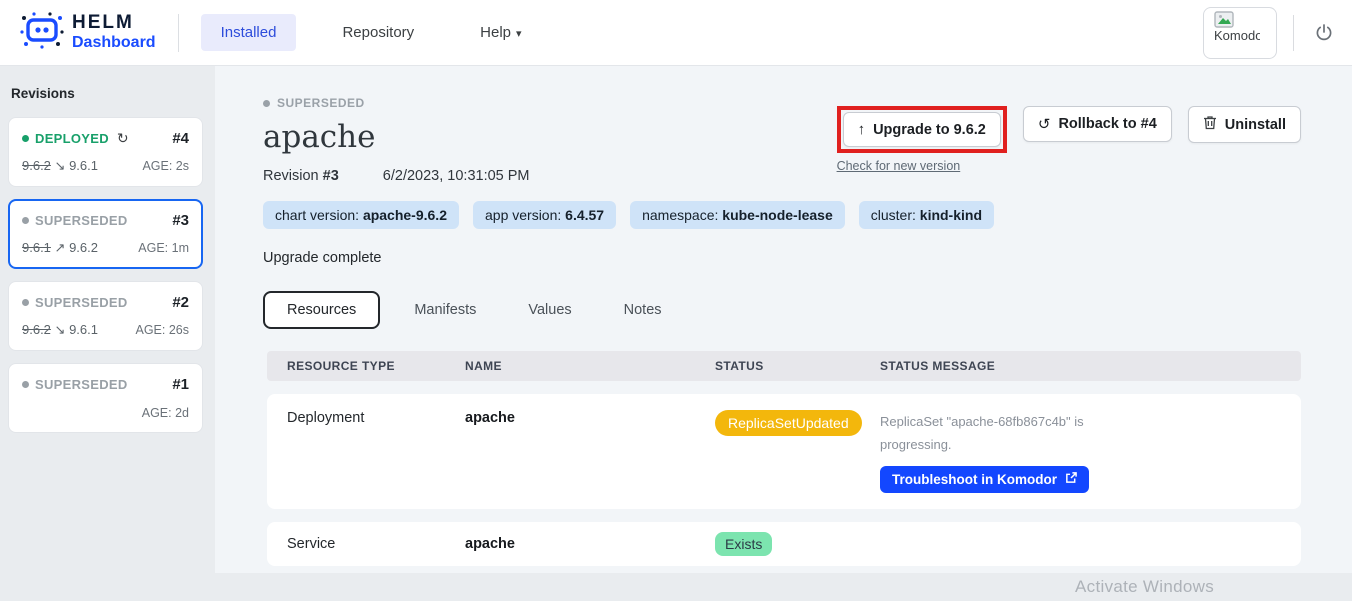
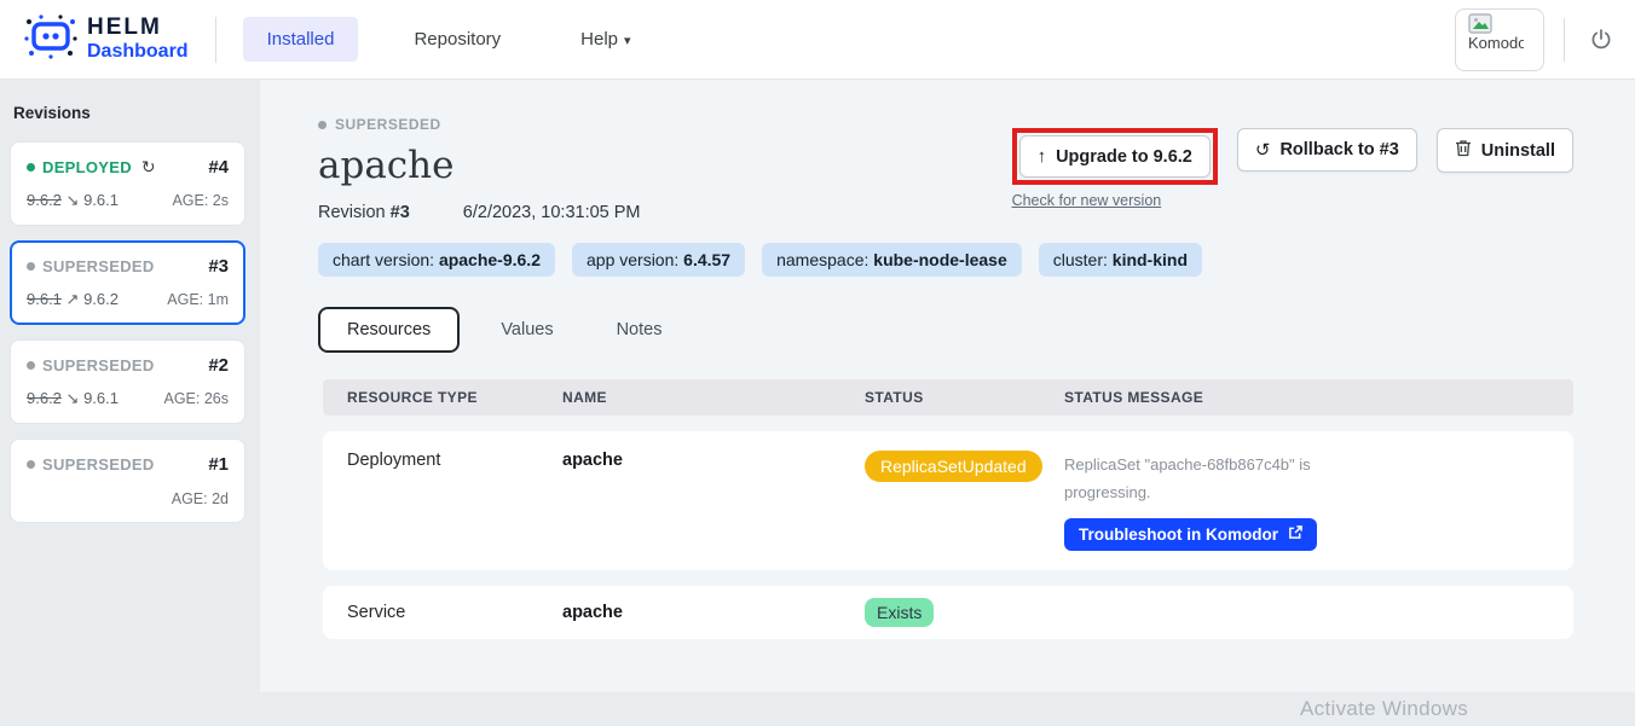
  HELM
  Dashboard
  Installed
  Repository
  Help ▾
  Komodo
  Revisions
  DEPLOYED
  ↻
  #4
  9.6.2 ↘ 9.6.1
  AGE: 2s
  SUPERSEDED
  #3
  9.6.1 ↗ 9.6.2
  AGE: 1m
  SUPERSEDED
  #2
  9.6.2 ↘ 9.6.1
  AGE: 26s
  SUPERSEDED
  #1
  AGE: 2d
  SUPERSEDED
  apache
  Revision #3
  6/2/2023, 10:31:05 PM
  ↑
  Upgrade to 9.6.2
  Check for new version
  ↺
- Rollback to #4
+ Rollback to #3
  Uninstall
  chart version: apache-9.6.2
  app version: 6.4.57
  namespace: kube-node-lease
  cluster: kind-kind
- Upgrade complete
  Resources
- Manifests
  Values
  Notes
  RESOURCE TYPE
  NAME
  STATUS
  STATUS MESSAGE
  Deployment
  apache
  ReplicaSetUpdated
  ReplicaSet "apache-68fb867c4b" is progressing.
  Troubleshoot in Komodor
  Service
  apache
  Exists
  Activate Windows
